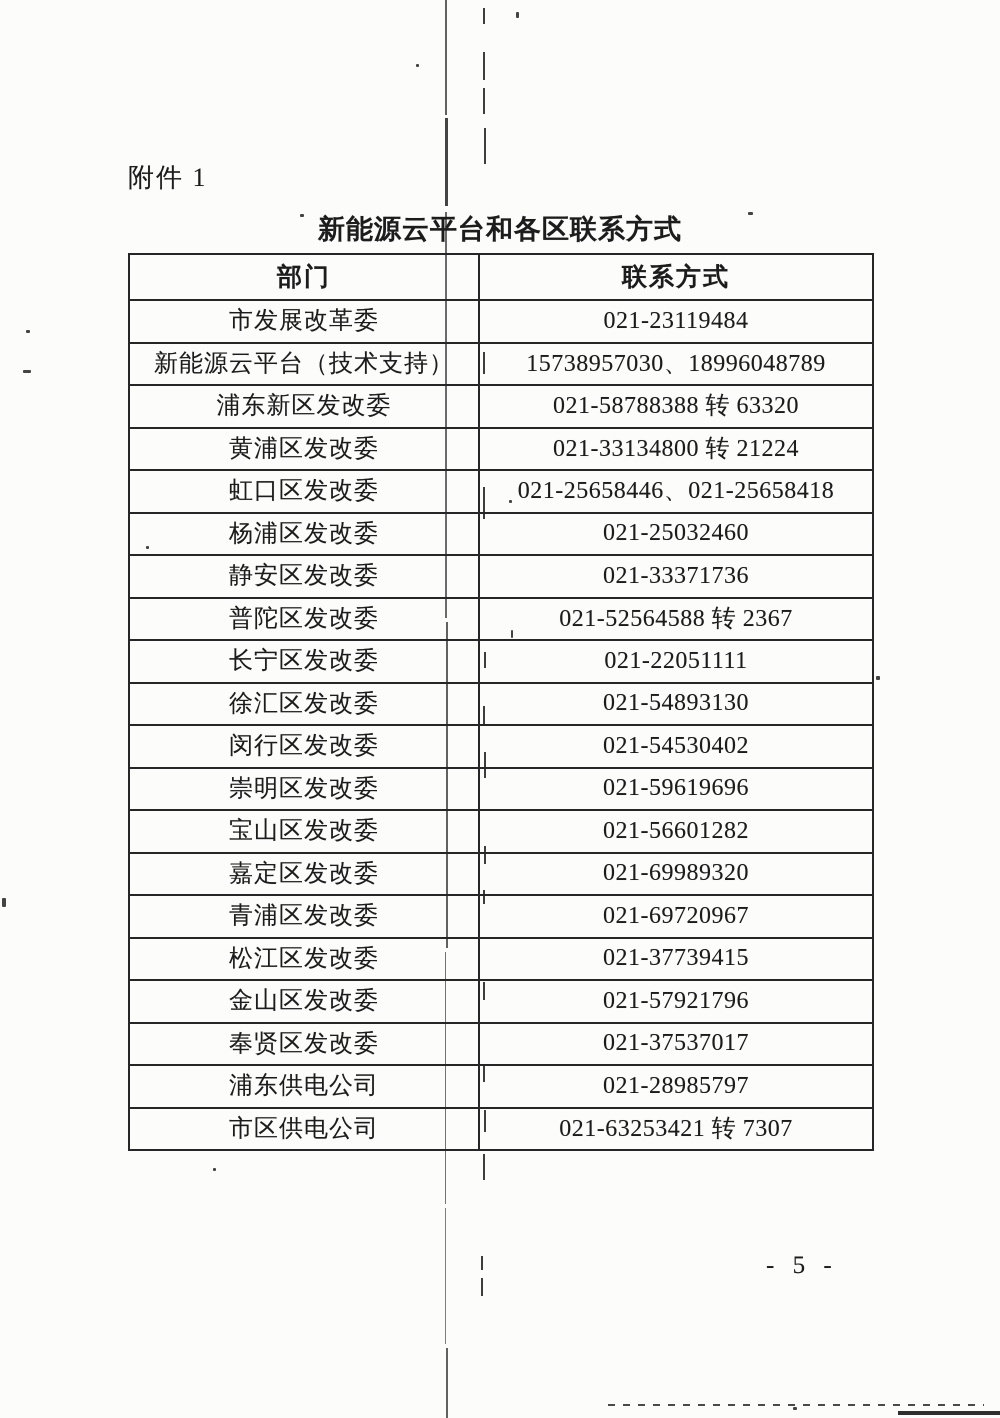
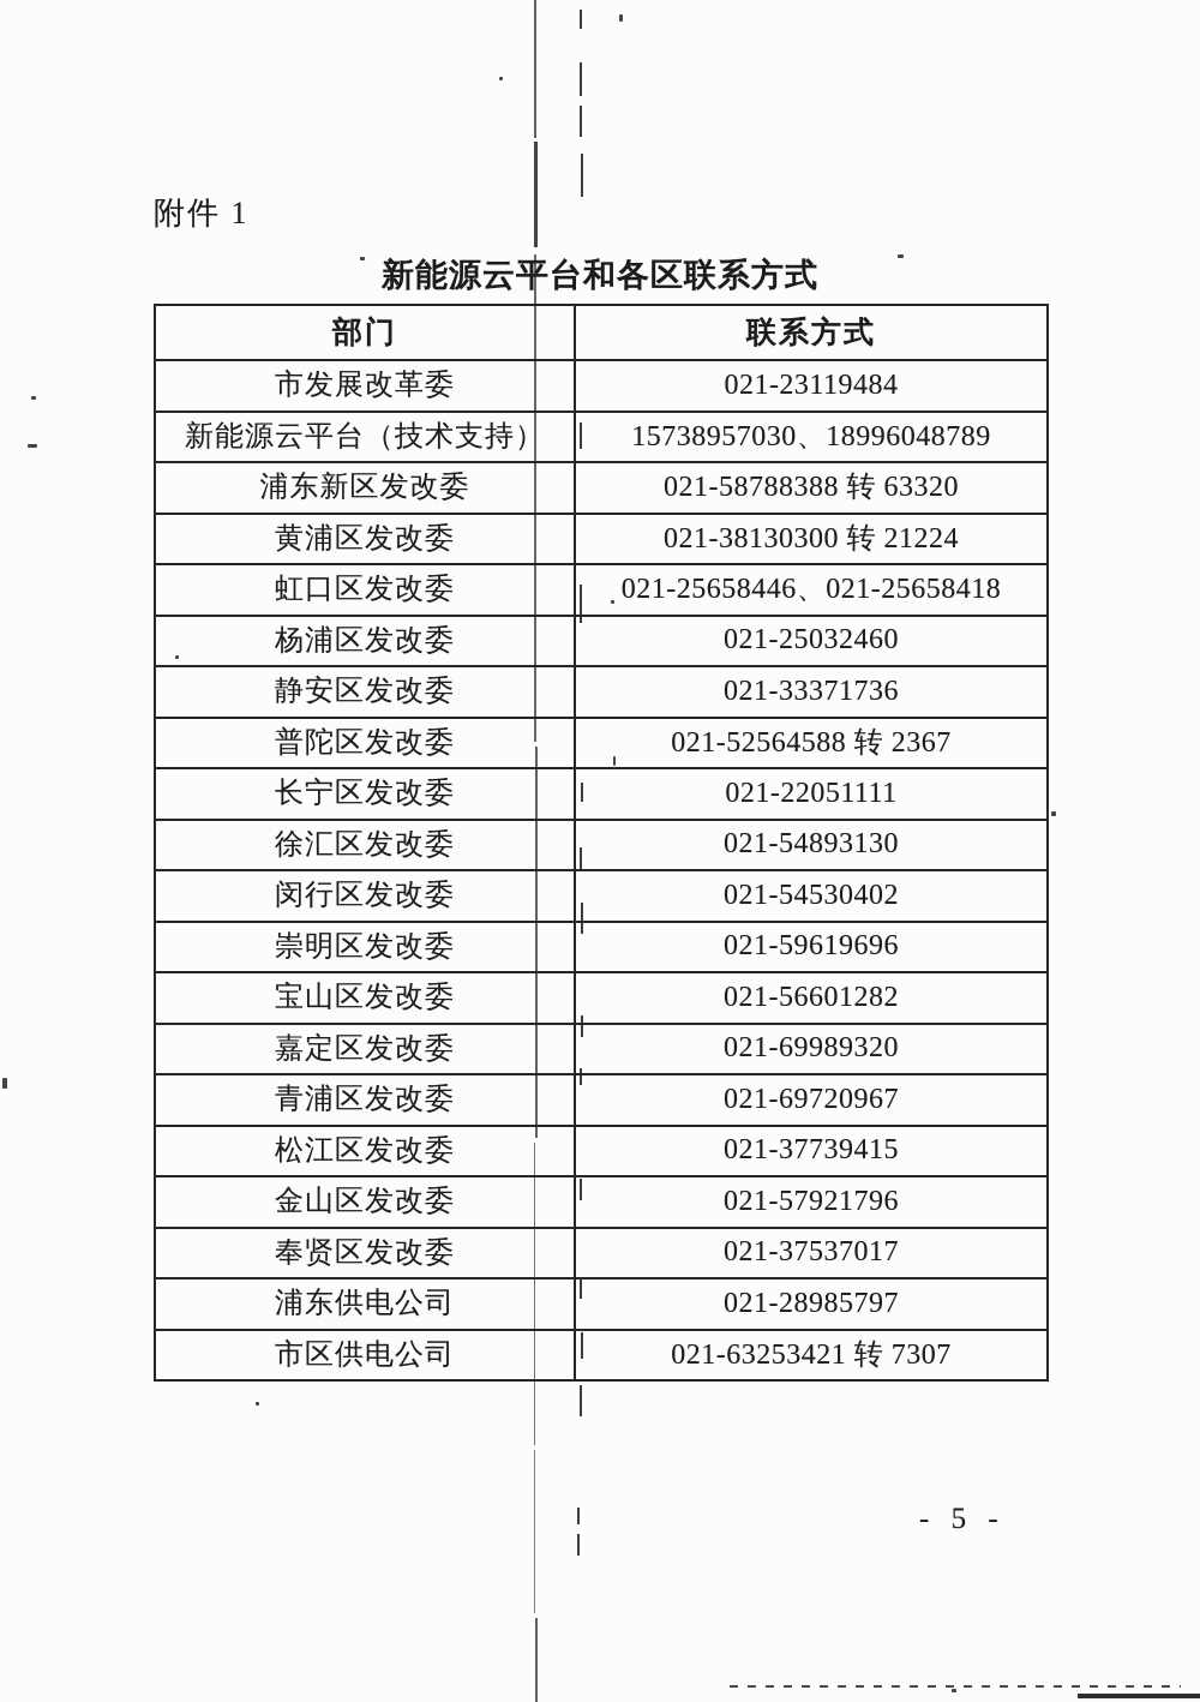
  附件 1
  新能源云平台和各区联系方式
  部门	联系方式
  市发展改革委	021-23119484
  新能源云平台（技术支持）	15738957030、18996048789
  浦东新区发改委	021-58788388 转 63320
- 黄浦区发改委	021-33134800 转 21224
+ 黄浦区发改委	021-38130300 转 21224
  虹口区发改委	021-25658446、021-25658418
  杨浦区发改委	021-25032460
  静安区发改委	021-33371736
  普陀区发改委	021-52564588 转 2367
  长宁区发改委	021-22051111
  徐汇区发改委	021-54893130
  闵行区发改委	021-54530402
  崇明区发改委	021-59619696
  宝山区发改委	021-56601282
  嘉定区发改委	021-69989320
  青浦区发改委	021-69720967
  松江区发改委	021-37739415
  金山区发改委	021-57921796
  奉贤区发改委	021-37537017
  浦东供电公司	021-28985797
  市区供电公司	021-63253421 转 7307
  - 5 -
